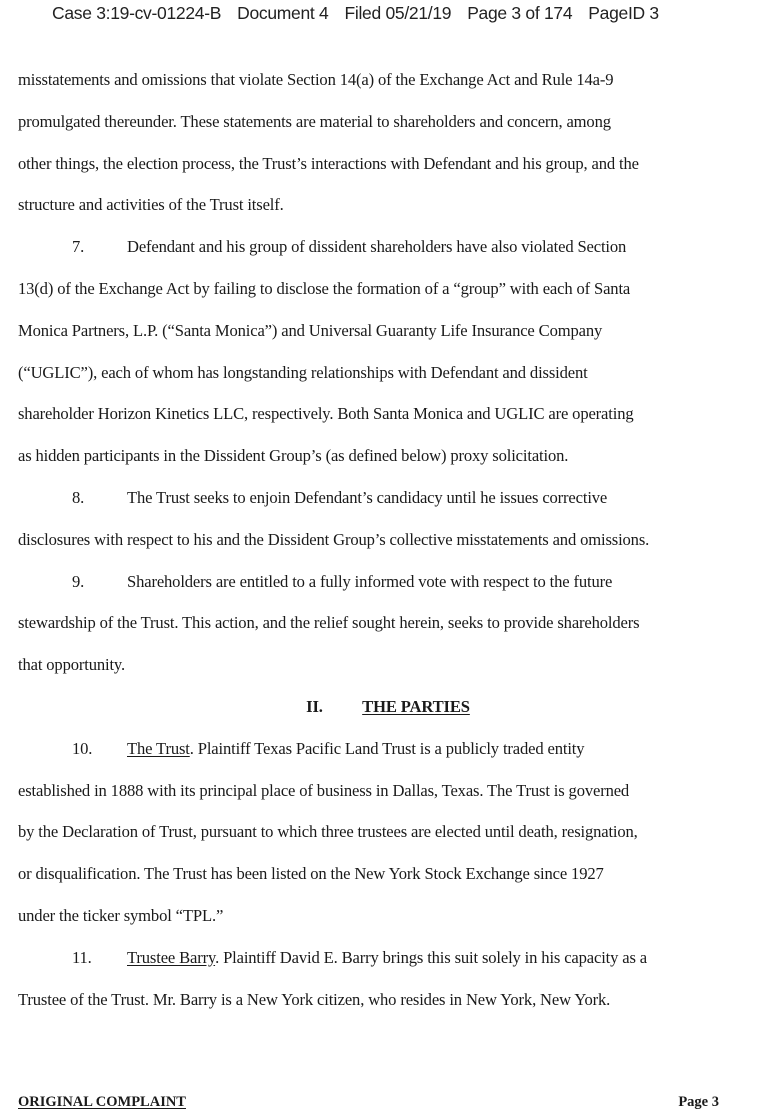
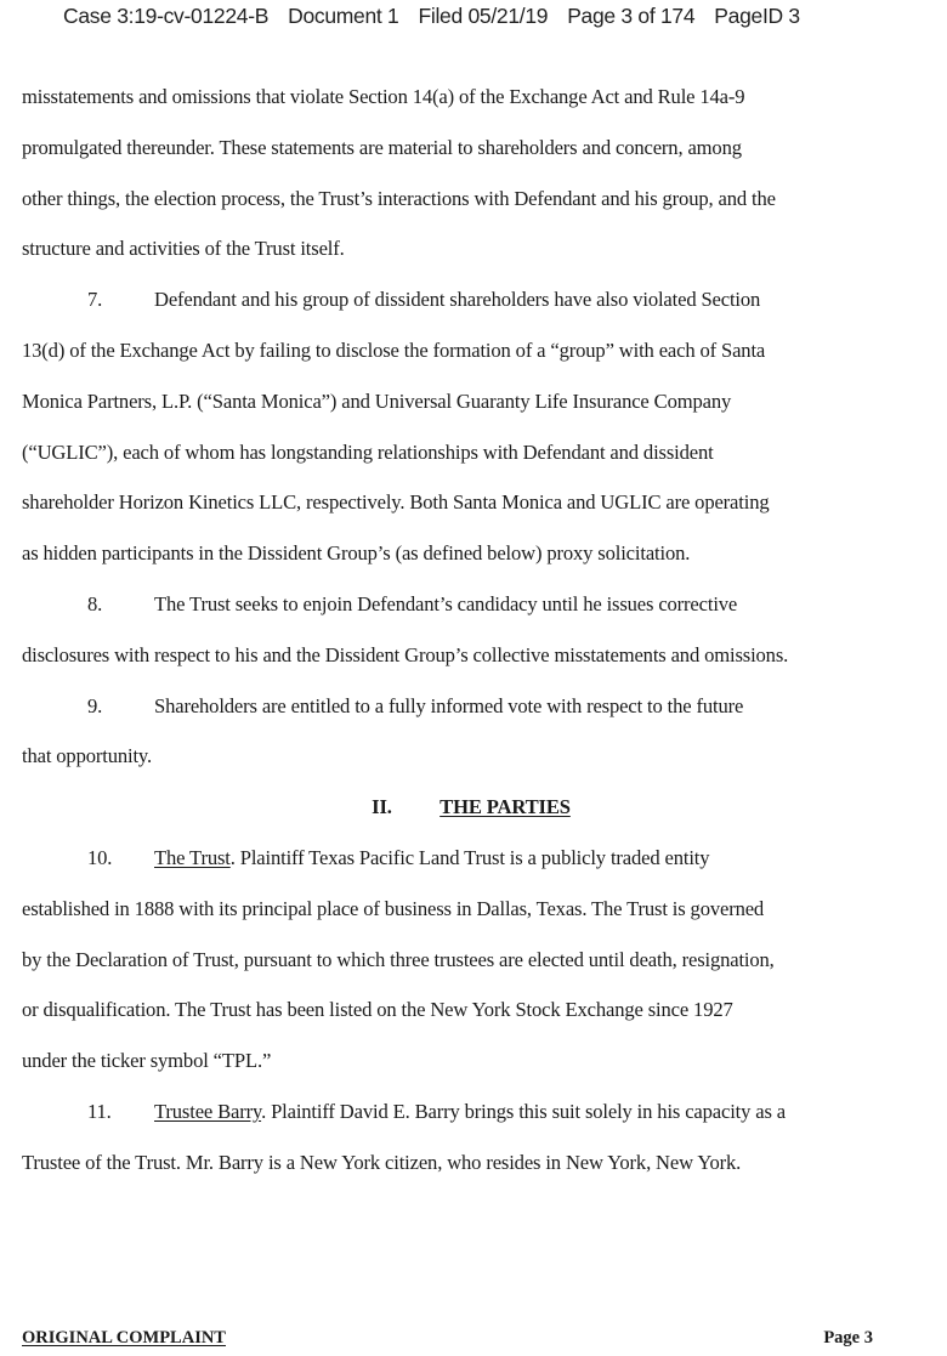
- Case 3:19-cv-01224-B Document 4 Filed 05/21/19 Page 3 of 174 PageID 3
+ Case 3:19-cv-01224-B Document 1 Filed 05/21/19 Page 3 of 174 PageID 3
  misstatements and omissions that violate Section 14(a) of the Exchange Act and Rule 14a-9
  promulgated thereunder. These statements are material to shareholders and concern, among
  other things, the election process, the Trust’s interactions with Defendant and his group, and the
  structure and activities of the Trust itself.
  7. Defendant and his group of dissident shareholders have also violated Section
  13(d) of the Exchange Act by failing to disclose the formation of a “group” with each of Santa
  Monica Partners, L.P. (“Santa Monica”) and Universal Guaranty Life Insurance Company
  (“UGLIC”), each of whom has longstanding relationships with Defendant and dissident
  shareholder Horizon Kinetics LLC, respectively. Both Santa Monica and UGLIC are operating
  as hidden participants in the Dissident Group’s (as defined below) proxy solicitation.
  8. The Trust seeks to enjoin Defendant’s candidacy until he issues corrective
  disclosures with respect to his and the Dissident Group’s collective misstatements and omissions.
  9. Shareholders are entitled to a fully informed vote with respect to the future
- stewardship of the Trust. This action, and the relief sought herein, seeks to provide shareholders
  that opportunity.
  II. THE PARTIES
  10. The Trust. Plaintiff Texas Pacific Land Trust is a publicly traded entity
  established in 1888 with its principal place of business in Dallas, Texas. The Trust is governed
  by the Declaration of Trust, pursuant to which three trustees are elected until death, resignation,
  or disqualification. The Trust has been listed on the New York Stock Exchange since 1927
  under the ticker symbol “TPL.”
  11. Trustee Barry. Plaintiff David E. Barry brings this suit solely in his capacity as a
  Trustee of the Trust. Mr. Barry is a New York citizen, who resides in New York, New York.
  ORIGINAL COMPLAINT
  Page 3
